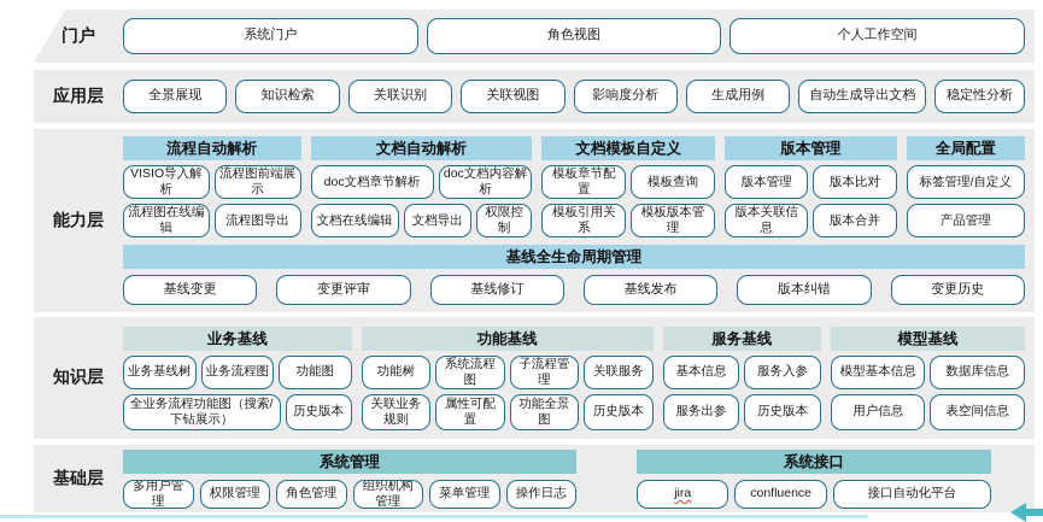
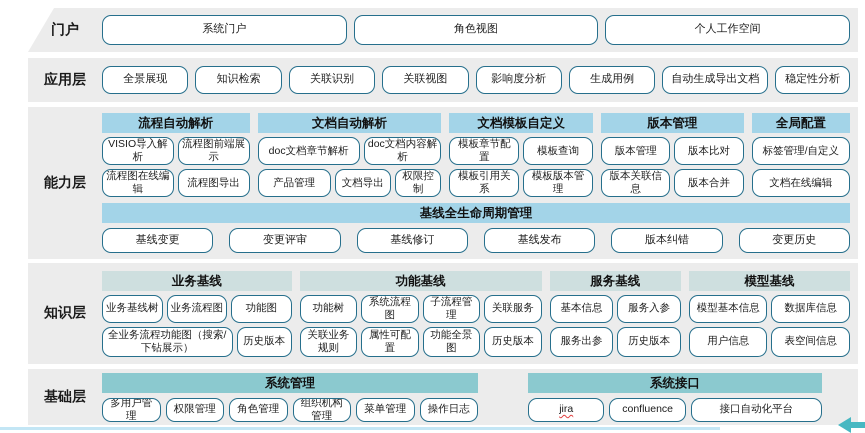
  门户
  系统门户
  角色视图
  个人工作空间
  应用层
  全景展现
  知识检索
  关联识别
  关联视图
  影响度分析
  生成用例
  自动生成导出文档
  稳定性分析
  能力层
  流程自动解析
  VISIO导入解析
  流程图前端展示
  流程图在线编辑
  流程图导出
  文档自动解析
  doc文档章节解析
  doc文档内容解析
- 文档在线编辑
+ 产品管理
  文档导出
  权限控制
  文档模板自定义
  模板章节配置
  模板查询
  模板引用关系
  模板版本管理
  版本管理
  版本管理
  版本比对
  版本关联信息
  版本合并
  全局配置
  标签管理/自定义
- 产品管理
+ 文档在线编辑
  基线全生命周期管理
  基线变更
  变更评审
  基线修订
  基线发布
  版本纠错
  变更历史
  知识层
  业务基线
  业务基线树
  业务流程图
  功能图
  全业务流程功能图（搜索/下钻展示）
  历史版本
  功能基线
  功能树
  系统流程图
  子流程管理
  关联服务
  关联业务规则
  属性可配置
  功能全景图
  历史版本
  服务基线
  基本信息
  服务入参
  服务出参
  历史版本
  模型基线
  模型基本信息
  数据库信息
  用户信息
  表空间信息
  基础层
  系统管理
  多用户管理
  权限管理
  角色管理
  组织机构管理
  菜单管理
  操作日志
  系统接口
  jira
  confluence
  接口自动化平台
